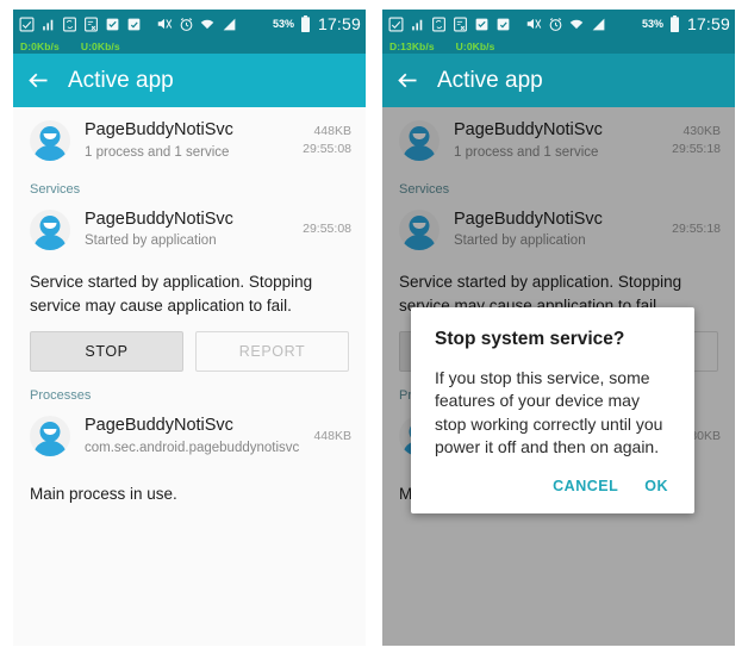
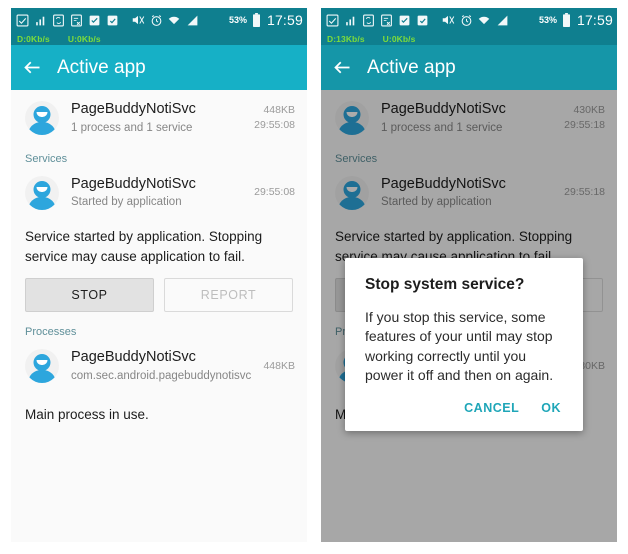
  53%
  17:59
  D:0Kb/s
  U:0Kb/s
  Active app
  PageBuddyNotiSvc
  1 process and 1 service
  448KB
  29:55:08
  Services
  PageBuddyNotiSvc
  Started by application
  29:55:08
  Service started by application. Stopping service may cause application to fail.
  STOP
  REPORT
  Processes
  PageBuddyNotiSvc
  com.sec.android.pagebuddynotisvc
  448KB
  Main process in use.
  53%
  17:59
  D:13Kb/s
  U:0Kb/s
  Active app
  PageBuddyNotiSvc
  1 process and 1 service
  430KB
  29:55:18
  Services
  PageBuddyNotiSvc
  Started by application
  29:55:18
  Service started by application. Stopping service may cause application to fail.
  Stop system service?
- If you stop this service, some features of your device may stop working correctly until you power it off and then on again.
+ If you stop this service, some features of your until may stop working correctly until you power it off and then on again.
  CANCEL
  OK
